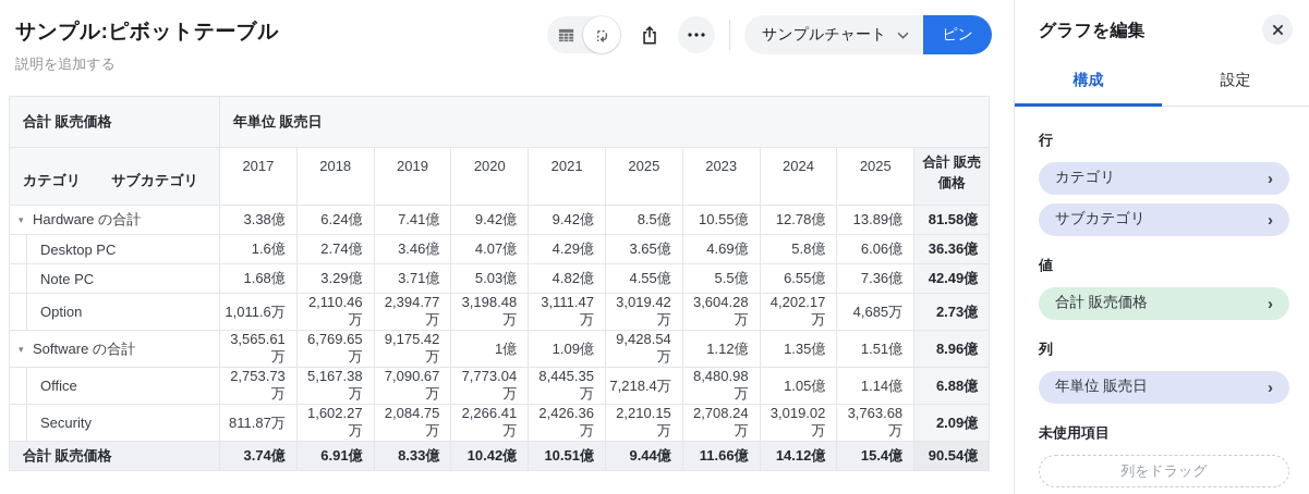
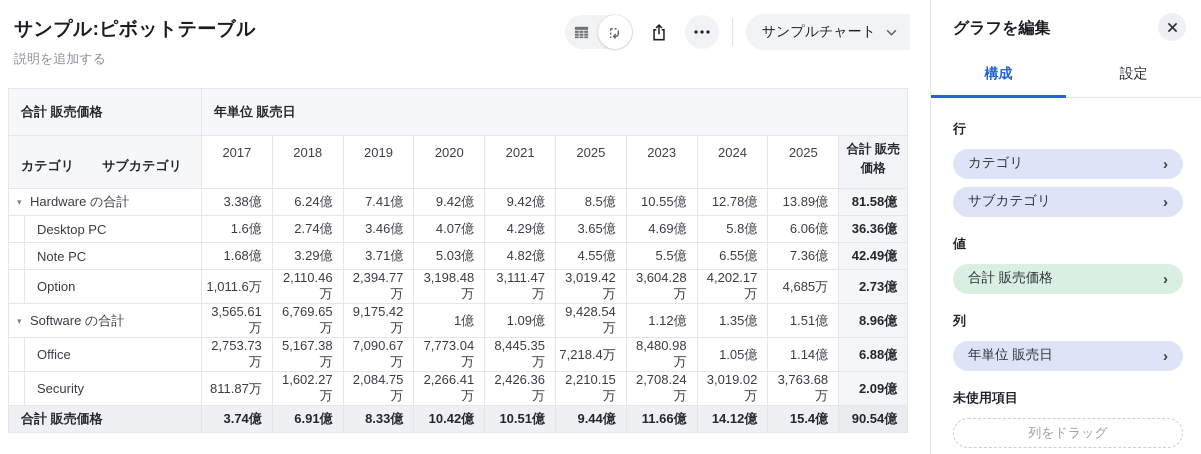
  サンプル:ピボットテーブル
  説明を追加する
  サンプルチャート
- ピン
  合計 販売価格	年単位 販売日
  カテゴリ サブカテゴリ	2017	2018	2019	2020	2021	2025	2023	2024	2025	合計 販売 価格
  ▾ Hardware の合計	3.38億	6.24億	7.41億	9.42億	9.42億	8.5億	10.55億	12.78億	13.89億	81.58億
  Desktop PC	1.6億	2.74億	3.46億	4.07億	4.29億	3.65億	4.69億	5.8億	6.06億	36.36億
  Note PC	1.68億	3.29億	3.71億	5.03億	4.82億	4.55億	5.5億	6.55億	7.36億	42.49億
  Option	1,011.6万	2,110.46万	2,394.77万	3,198.48万	3,111.47万	3,019.42万	3,604.28万	4,202.17万	4,685万	2.73億
  ▾ Software の合計	3,565.61万	6,769.65万	9,175.42万	1億	1.09億	9,428.54万	1.12億	1.35億	1.51億	8.96億
  Office	2,753.73万	5,167.38万	7,090.67万	7,773.04万	8,445.35万	7,218.4万	8,480.98万	1.05億	1.14億	6.88億
  Security	811.87万	1,602.27万	2,084.75万	2,266.41万	2,426.36万	2,210.15万	2,708.24万	3,019.02万	3,763.68万	2.09億
  合計 販売価格	3.74億	6.91億	8.33億	10.42億	10.51億	9.44億	11.66億	14.12億	15.4億	90.54億
  グラフを編集
  構成
  設定
  行
  カテゴリ
  ›
  サブカテゴリ
  ›
  値
  合計 販売価格
  ›
  列
  年単位 販売日
  ›
  未使用項目
  列をドラッグ
